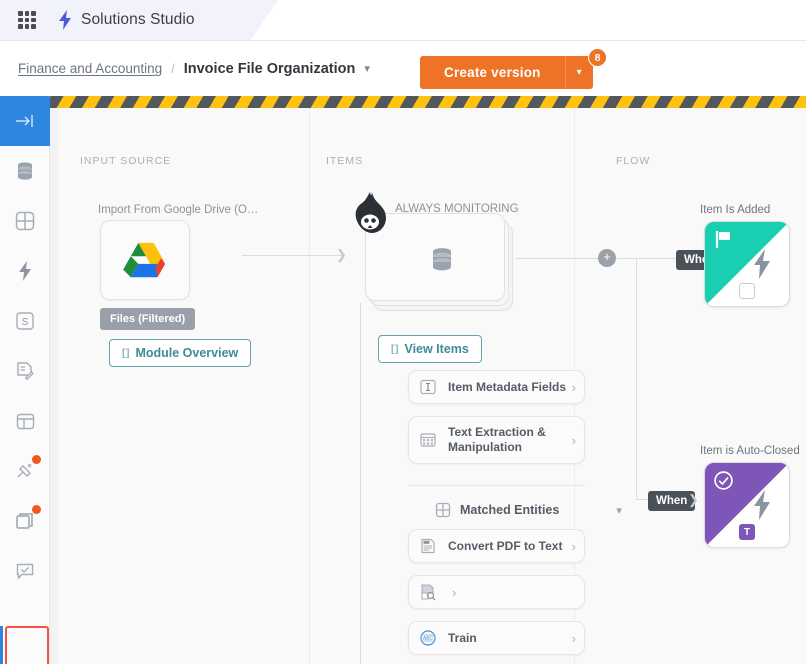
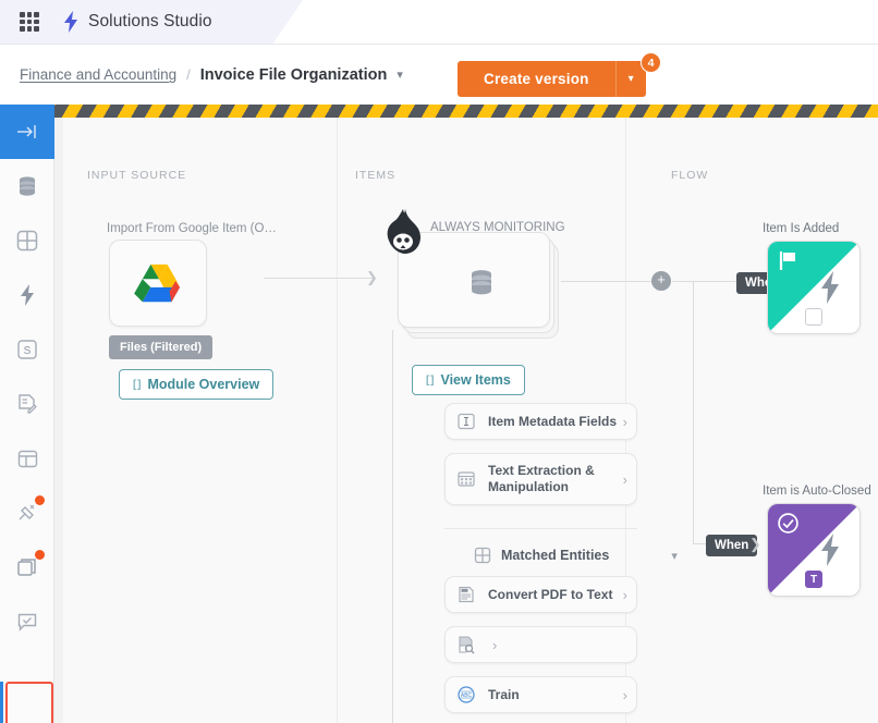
  Solutions Studio
  Finance and Accounting
  /
  Invoice File Organization
  ▾
  Create version
  ▾
- 8
+ 4
  S
  INPUT SOURCE
  ITEMS
  FLOW
  ❯
- Import From Google Drive (O…
+ Import From Google Item (O…
  Files (Filtered)
  [ ]
  Module Overview
  ALWAYS MONITORING
  [ ]
  View Items
  Item Metadata Fields
  ›
  Text Extraction & Manipulation
  ›
  Matched Entities
  ▾
  Convert PDF to Text
  ›
  ›
  Train
  ›
  +
  When
  ❯
  Item Is Added
  Item is Auto-Closed
  T
